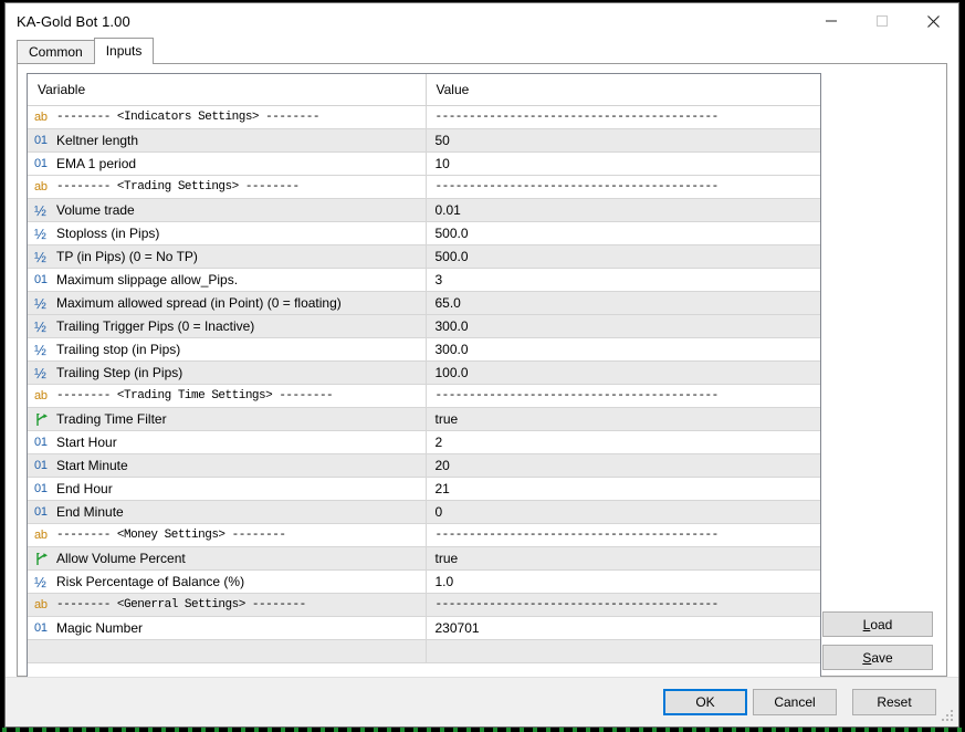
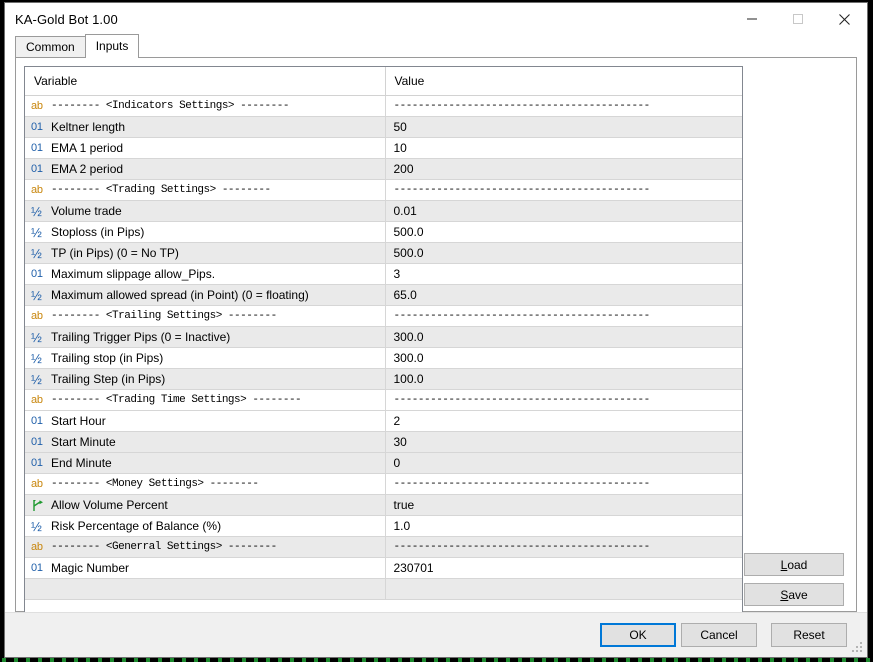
  KA-Gold Bot 1.00
  Common
  Inputs
  Variable	Value
  ab -------- <Indicators Settings> --------	------------------------------------------
  01 Keltner length	50
  01 EMA 1 period	10
+ 01 EMA 2 period	200
  ab -------- <Trading Settings> --------	------------------------------------------
  ½ Volume trade	0.01
  ½ Stoploss (in Pips)	500.0
  ½ TP (in Pips) (0 = No TP)	500.0
  01 Maximum slippage allow_Pips.	3
  ½ Maximum allowed spread (in Point) (0 = floating)	65.0
+ ab -------- <Trailing Settings> --------	------------------------------------------
  ½ Trailing Trigger Pips (0 = Inactive)	300.0
  ½ Trailing stop (in Pips)	300.0
  ½ Trailing Step (in Pips)	100.0
  ab -------- <Trading Time Settings> --------	------------------------------------------
- Trading Time Filter	true
  01 Start Hour	2
- 01 Start Minute	20
+ 01 Start Minute	30
- 01 End Hour	21
  01 End Minute	0
  ab -------- <Money Settings> --------	------------------------------------------
  Allow Volume Percent	true
  ½ Risk Percentage of Balance (%)	1.0
  ab -------- <Generral Settings> --------	------------------------------------------
  01 Magic Number	230701
  Load
  Save
  OK
  Cancel
  Reset
